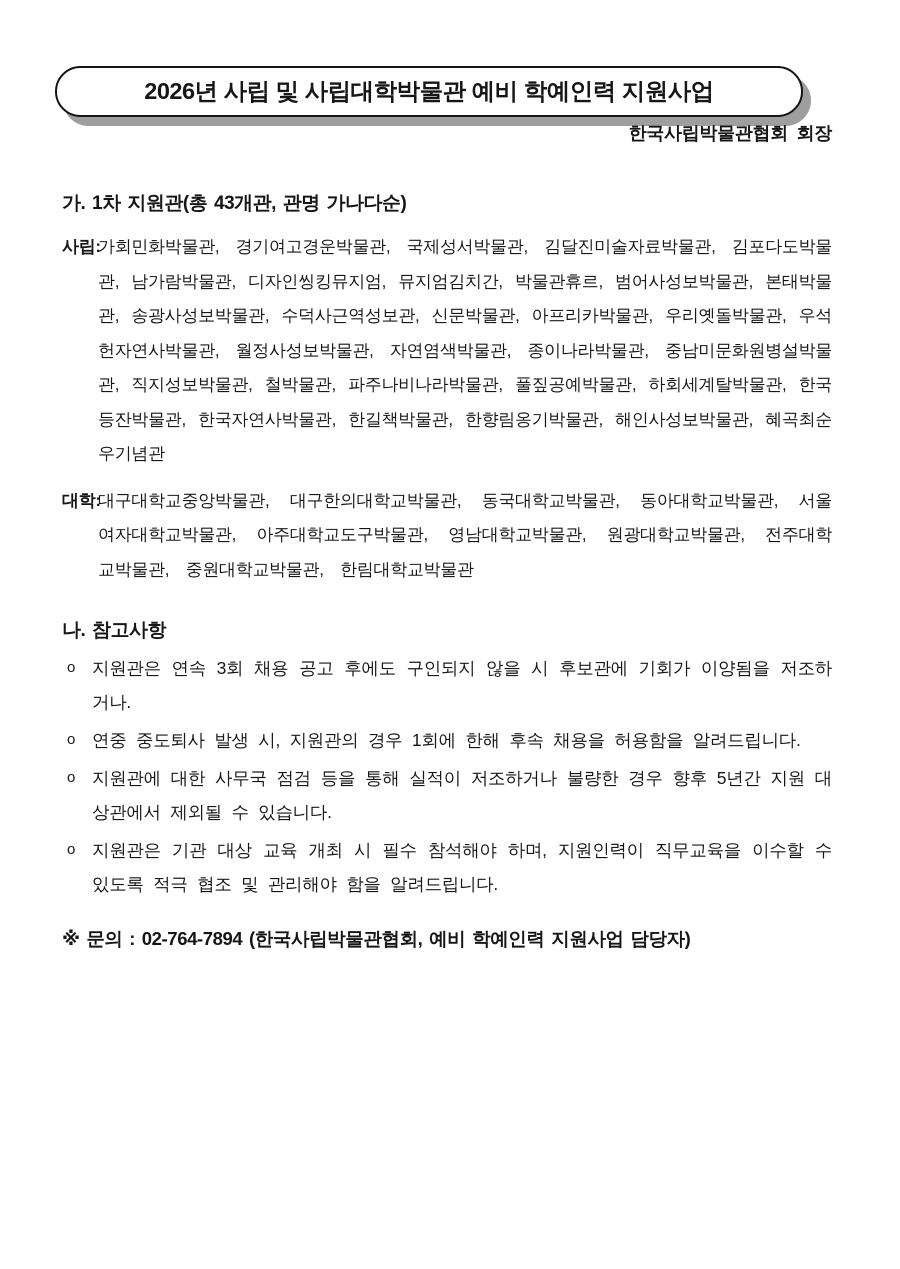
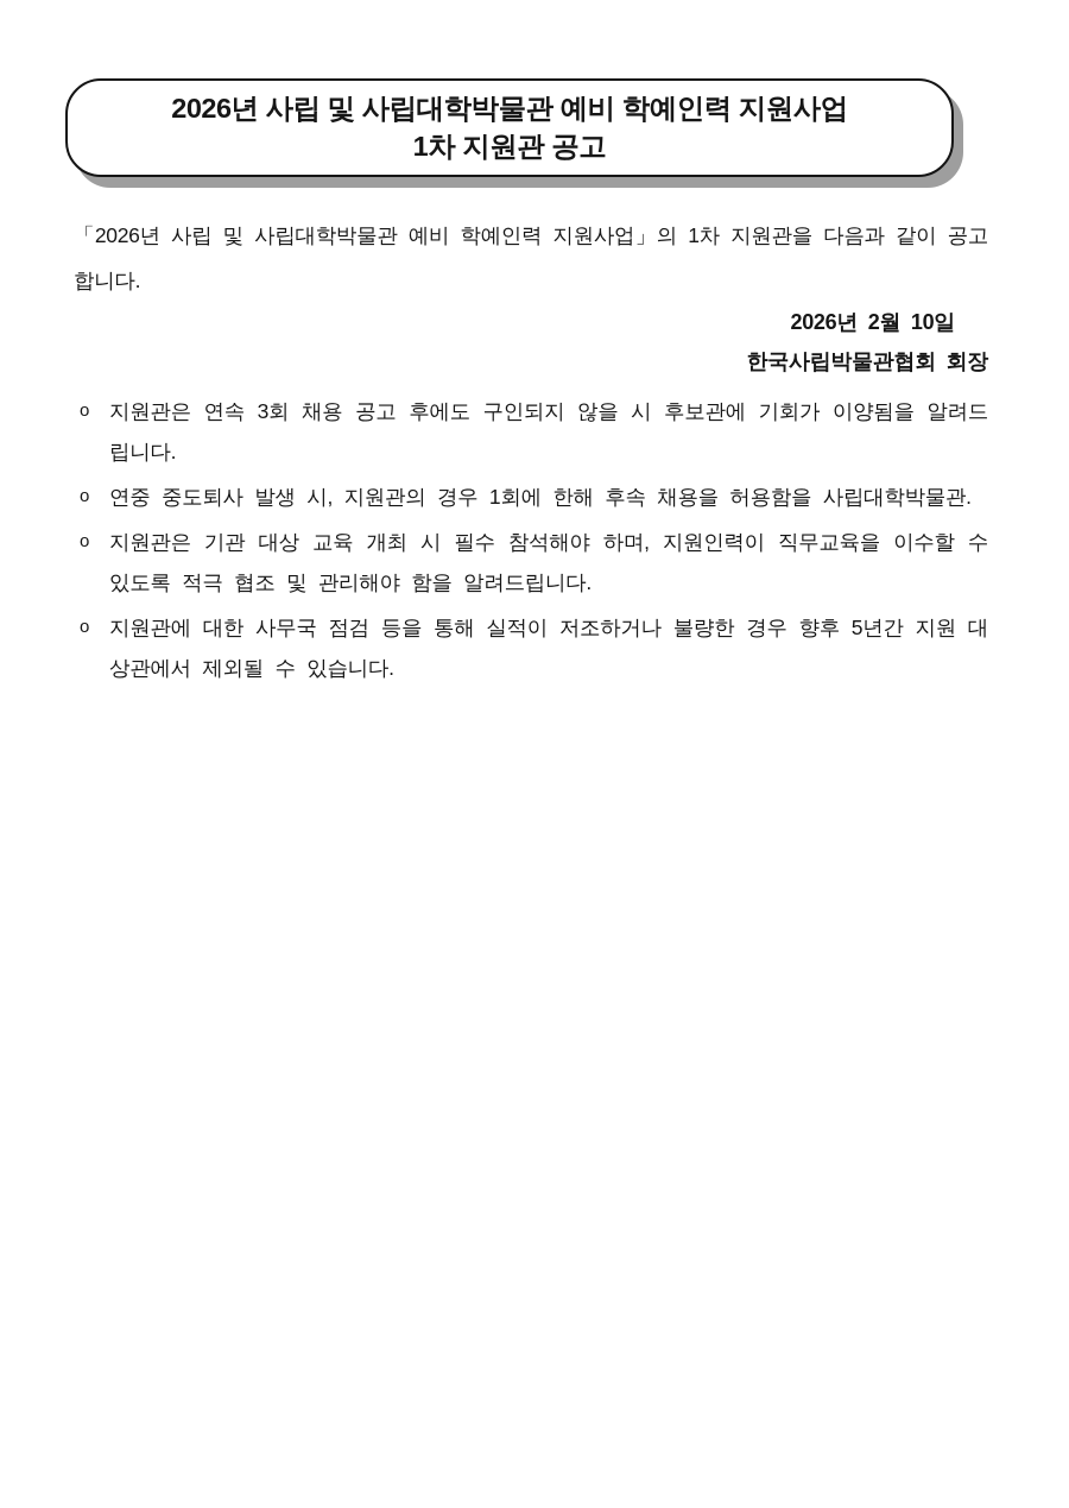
  2026년 사립 및 사립대학박물관 예비 학예인력 지원사업
+ 1차 지원관 공고
+ 「2026년 사립 및 사립대학박물관 예비 학예인력 지원사업」의 1차 지원관을 다음과 같이 공고합니다.
+ 2026년 2월 10일
  한국사립박물관협회 회장
- 가. 1차 지원관(총 43개관, 관명 가나다순)
- 사립:
- 가회민화박물관, 경기여고경운박물관, 국제성서박물관, 김달진미술자료박물관, 김포다도박물관, 남가람박물관, 디자인씽킹뮤지엄, 뮤지엄김치간, 박물관휴르, 범어사성보박물관, 본태박물관, 송광사성보박물관, 수덕사근역성보관, 신문박물관, 아프리카박물관, 우리옛돌박물관, 우석헌자연사박물관, 월정사성보박물관, 자연염색박물관, 종이나라박물관, 중남미문화원병설박물관, 직지성보박물관, 철박물관, 파주나비나라박물관, 풀짚공예박물관, 하회세계탈박물관, 한국등잔박물관, 한국자연사박물관, 한길책박물관, 한향림옹기박물관, 해인사성보박물관, 혜곡최순우기념관
- 대학:
- 대구대학교중앙박물관, 대구한의대학교박물관, 동국대학교박물관, 동아대학교박물관, 서울여자대학교박물관, 아주대학교도구박물관, 영남대학교박물관, 원광대학교박물관, 전주대학교박물관, 중원대학교박물관, 한림대학교박물관
- 나. 참고사항
  o
- 지원관은 연속 3회 채용 공고 후에도 구인되지 않을 시 후보관에 기회가 이양됨을 저조하거나.
+ 지원관은 연속 3회 채용 공고 후에도 구인되지 않을 시 후보관에 기회가 이양됨을 알려드립니다.
  o
- 연중 중도퇴사 발생 시, 지원관의 경우 1회에 한해 후속 채용을 허용함을 알려드립니다.
+ 연중 중도퇴사 발생 시, 지원관의 경우 1회에 한해 후속 채용을 허용함을 사립대학박물관.
  o
- 지원관에 대한 사무국 점검 등을 통해 실적이 저조하거나 불량한 경우 향후 5년간 지원 대상관에서 제외될 수 있습니다.
+ 지원관은 기관 대상 교육 개최 시 필수 참석해야 하며, 지원인력이 직무교육을 이수할 수 있도록 적극 협조 및 관리해야 함을 알려드립니다.
  o
- 지원관은 기관 대상 교육 개최 시 필수 참석해야 하며, 지원인력이 직무교육을 이수할 수 있도록 적극 협조 및 관리해야 함을 알려드립니다.
+ 지원관에 대한 사무국 점검 등을 통해 실적이 저조하거나 불량한 경우 향후 5년간 지원 대상관에서 제외될 수 있습니다.
- ※ 문의 : 02-764-7894 (한국사립박물관협회, 예비 학예인력 지원사업 담당자)
